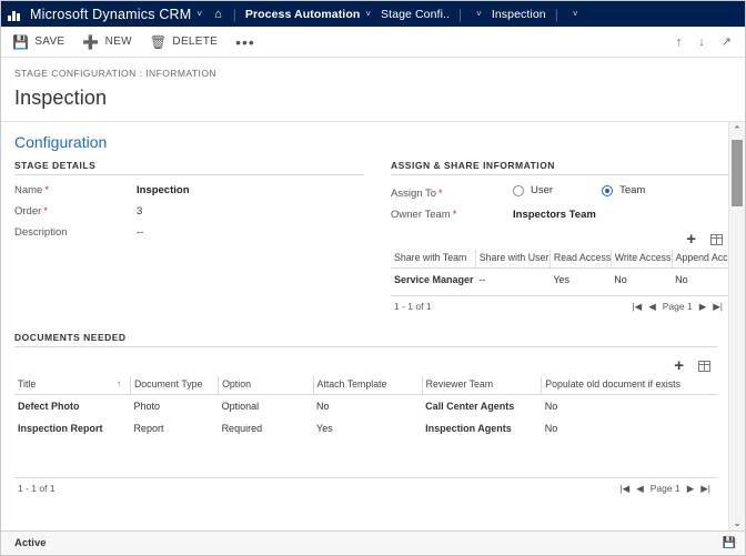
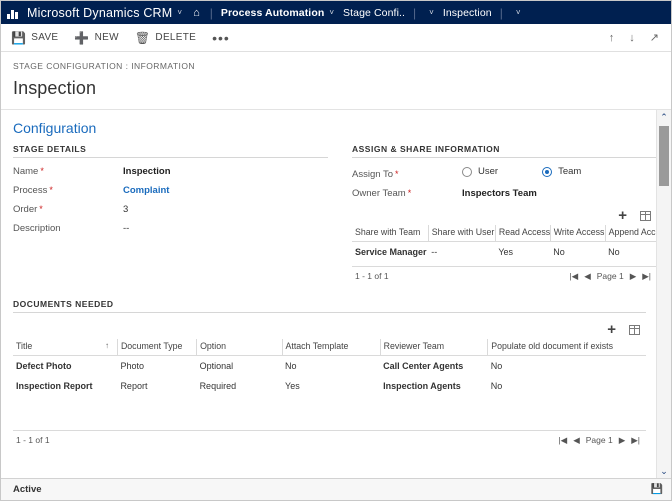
  Microsoft Dynamics CRM
  ˅
  ⌂
  |
  Process Automation
  ˅
  Stage Confi..
  |
  ˅
  Inspection
  |
  ˅
  💾
  SAVE
  ➕
  NEW
  🗑
  DELETE
  •••
  ↑
  ↓
  ↗
  STAGE CONFIGURATION : INFORMATION
  Inspection
  Configuration
  STAGE DETAILS
  Name *
  Inspection
+ Process *
+ Complaint
  Order *
  3
  Description
  --
  ASSIGN & SHARE INFORMATION
  Assign To *
  User
  Team
  Owner Team *
  Inspectors Team
  +
  Share with Team	Share with User	Read Access	Write Access	Append Acc
  Service Manager	--	Yes	No	No
  1 - 1 of 1
  |◀
  ◀
  Page 1
  ▶
  ▶|
  DOCUMENTS NEEDED
  +
  Title ↑	Document Type	Option	Attach Template	Reviewer Team	Populate old document if exists
  Defect Photo	Photo	Optional	No	Call Center Agents	No
  Inspection Report	Report	Required	Yes	Inspection Agents	No
  1 - 1 of 1
  |◀
  ◀
  Page 1
  ▶
  ▶|
  ⌃
  ⌄
  Active
  💾
